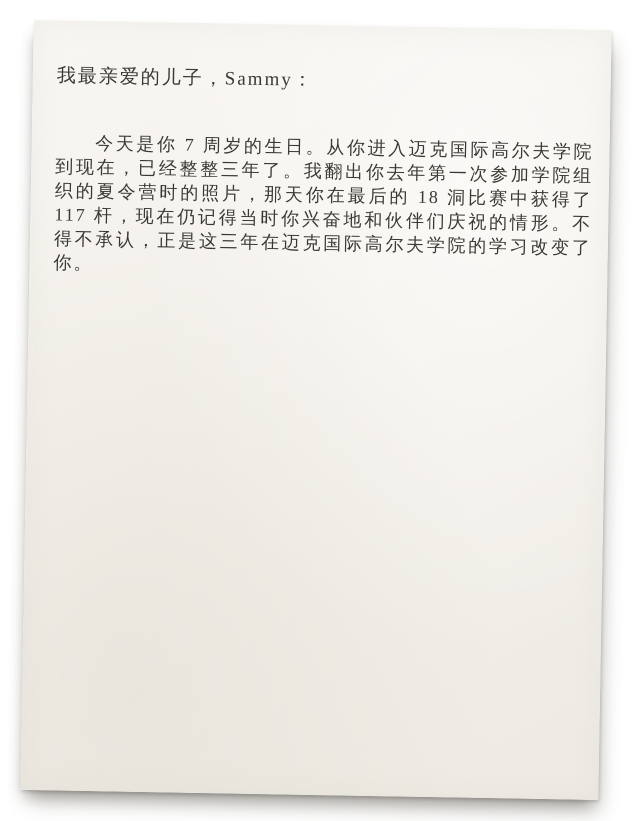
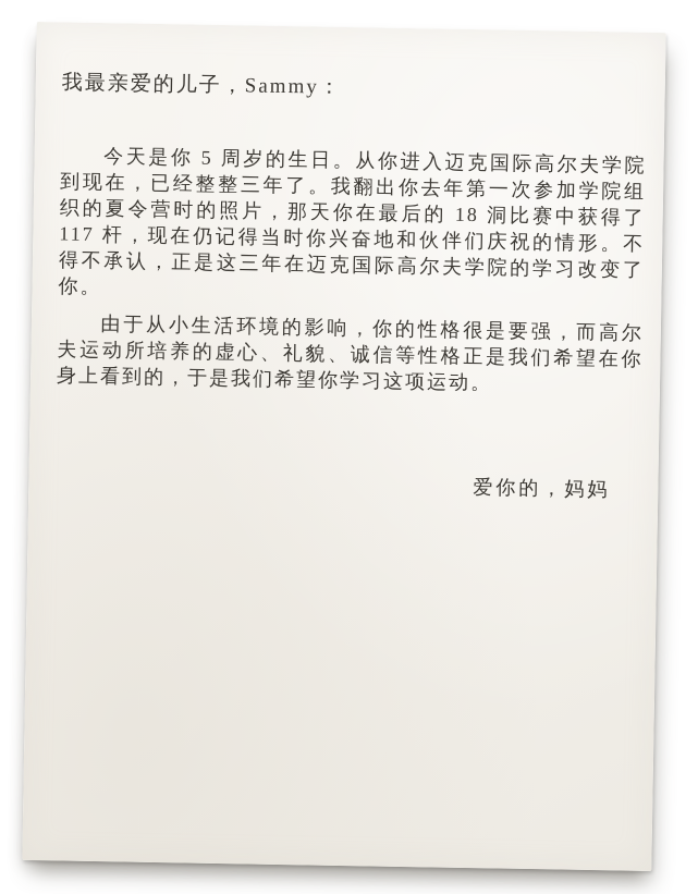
  我最亲爱的儿子，Sammy：
- 今天是你 7 周岁的生日。从你进入迈克国际高尔夫学院到现在，已经整整三年了。我翻出你去年第一次参加学院组织的夏令营时的照片，那天你在最后的 18 洞比赛中获得了 117 杆，现在仍记得当时你兴奋地和伙伴们庆祝的情形。不得不承认，正是这三年在迈克国际高尔夫学院的学习改变了你。
+ 今天是你 5 周岁的生日。从你进入迈克国际高尔夫学院到现在，已经整整三年了。我翻出你去年第一次参加学院组织的夏令营时的照片，那天你在最后的 18 洞比赛中获得了 117 杆，现在仍记得当时你兴奋地和伙伴们庆祝的情形。不得不承认，正是这三年在迈克国际高尔夫学院的学习改变了你。
+ 由于从小生活环境的影响，你的性格很是要强，而高尔夫运动所培养的虚心、礼貌、诚信等性格正是我们希望在你身上看到的，于是我们希望你学习这项运动。
+ 爱你的，妈妈
